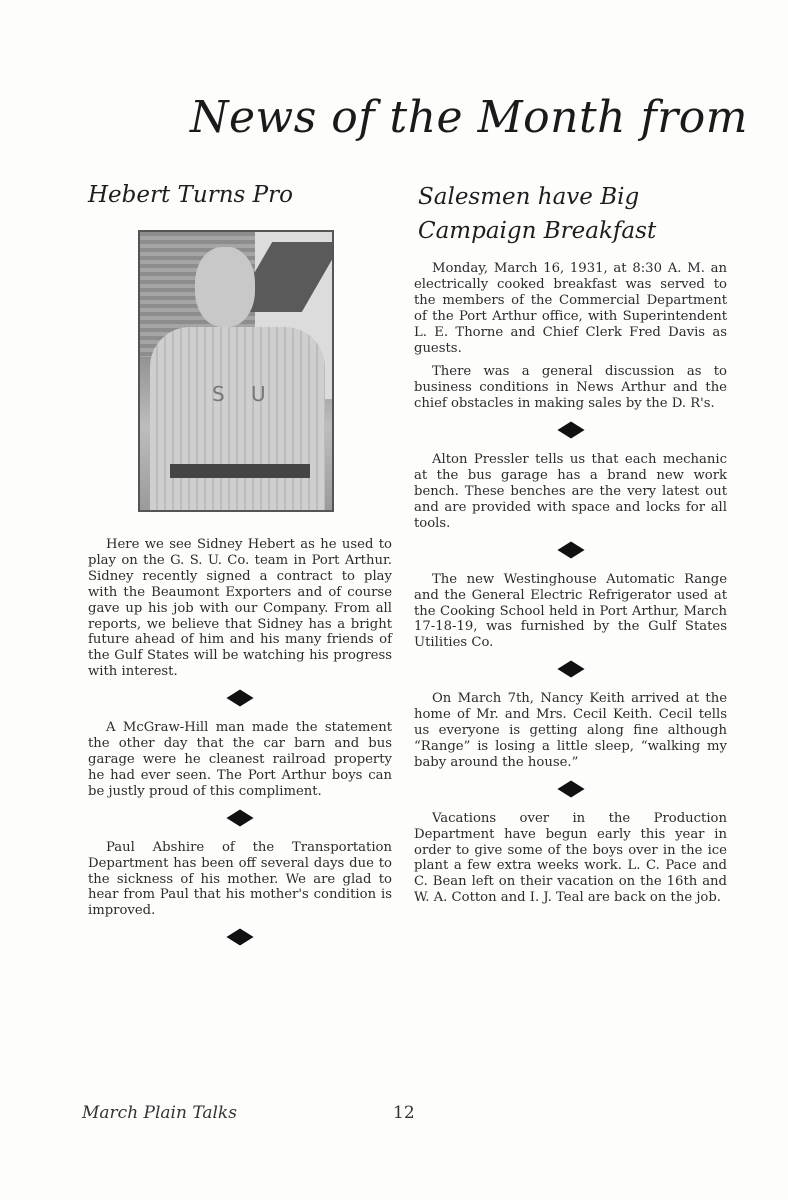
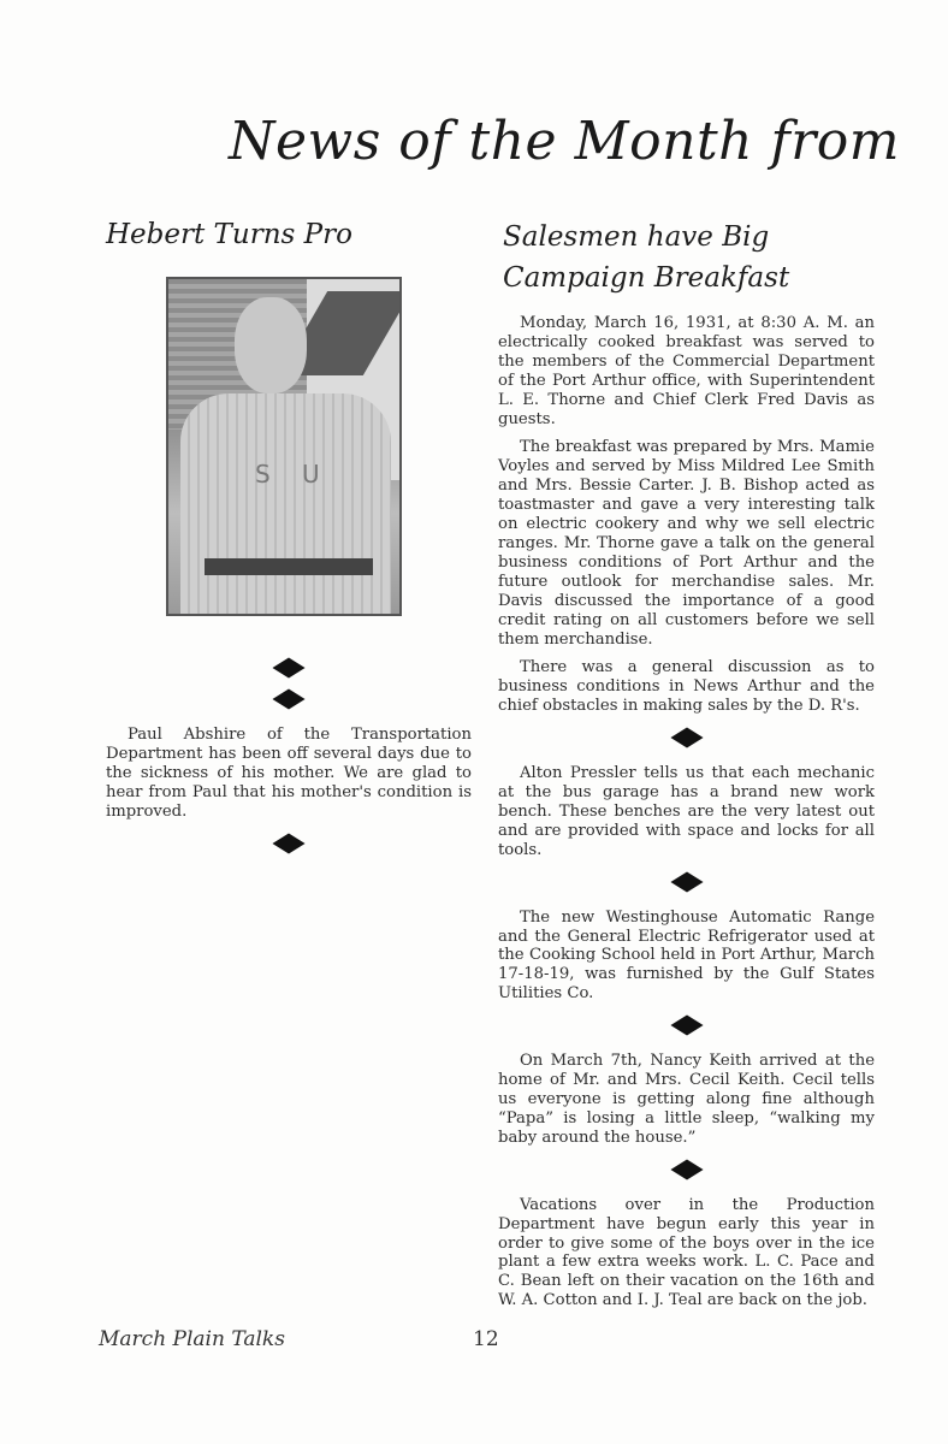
  News of the Month from
  Hebert Turns Pro
  Salesmen have Big
  Campaign Breakfast
  S U
- Here we see Sidney Hebert as he used to play on the G. S. U. Co. team in Port Arthur. Sidney recently signed a contract to play with the Beaumont Exporters and of course gave up his job with our Company. From all reports, we believe that Sidney has a bright future ahead of him and his many friends of the Gulf States will be watching his progress with interest.
- A McGraw-Hill man made the statement the other day that the car barn and bus garage were he cleanest railroad property he had ever seen. The Port Arthur boys can be justly proud of this compliment.
  Paul Abshire of the Transportation Department has been off several days due to the sickness of his mother. We are glad to hear from Paul that his mother's condition is improved.
  Monday, March 16, 1931, at 8:30 A. M. an electrically cooked breakfast was served to the members of the Commercial Department of the Port Arthur office, with Superintendent L. E. Thorne and Chief Clerk Fred Davis as guests.
+ The breakfast was prepared by Mrs. Mamie Voyles and served by Miss Mildred Lee Smith and Mrs. Bessie Carter. J. B. Bishop acted as toastmaster and gave a very interesting talk on electric cookery and why we sell electric ranges. Mr. Thorne gave a talk on the general business conditions of Port Arthur and the future outlook for merchandise sales. Mr. Davis discussed the importance of a good credit rating on all customers before we sell them merchandise.
  There was a general discussion as to business conditions in News Arthur and the chief obstacles in making sales by the D. R's.
  Alton Pressler tells us that each mechanic at the bus garage has a brand new work bench. These benches are the very latest out and are provided with space and locks for all tools.
  The new Westinghouse Automatic Range and the General Electric Refrigerator used at the Cooking School held in Port Arthur, March 17-18-19, was furnished by the Gulf States Utilities Co.
- On March 7th, Nancy Keith arrived at the home of Mr. and Mrs. Cecil Keith. Cecil tells us everyone is getting along fine although “Range” is losing a little sleep, “walking my baby around the house.”
+ On March 7th, Nancy Keith arrived at the home of Mr. and Mrs. Cecil Keith. Cecil tells us everyone is getting along fine although “Papa” is losing a little sleep, “walking my baby around the house.”
  Vacations over in the Production Department have begun early this year in order to give some of the boys over in the ice plant a few extra weeks work. L. C. Pace and C. Bean left on their vacation on the 16th and W. A. Cotton and I. J. Teal are back on the job.
  March Plain Talks
  12
